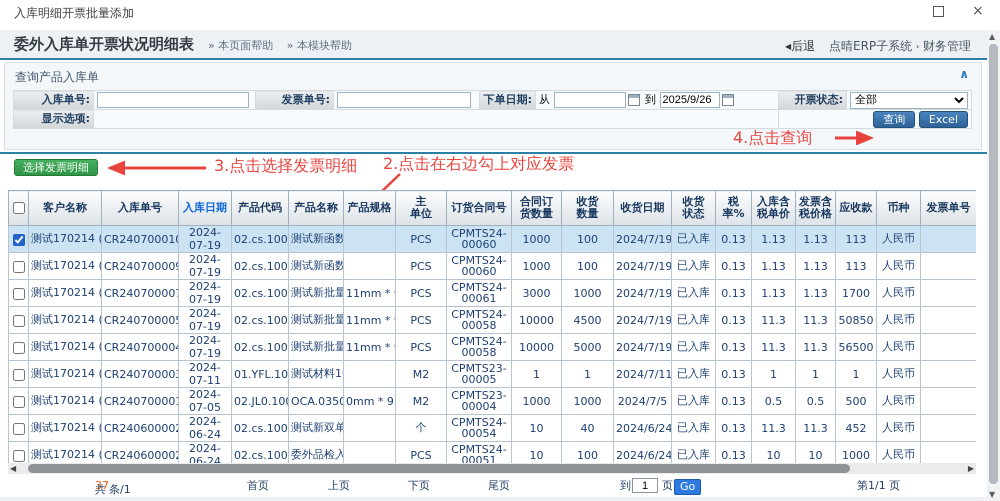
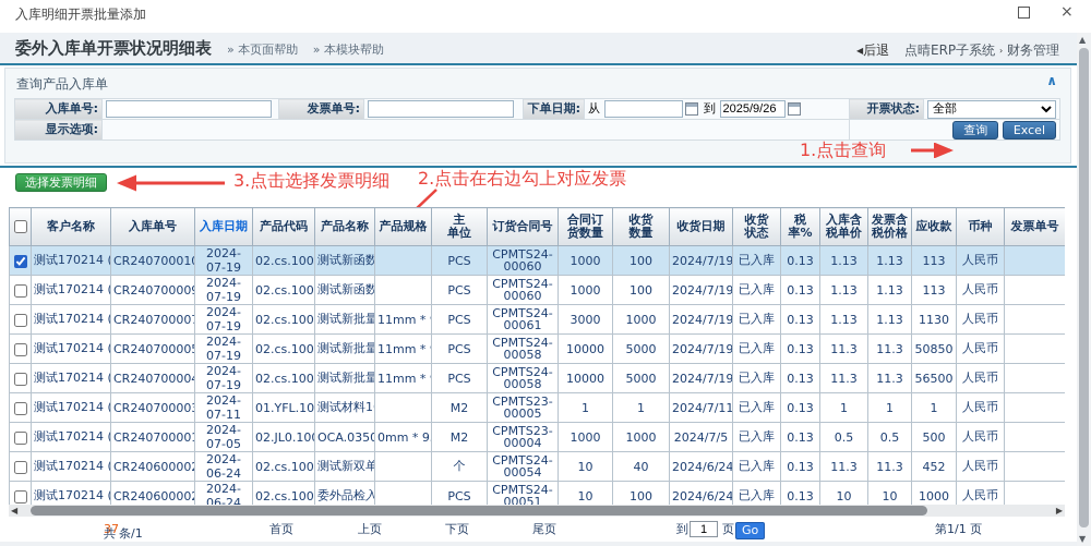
  入库明细开票批量添加
  ×
  委外入库单开票状况明细表
  » 本页面帮助 » 本模块帮助
  ◀后退 点晴ERP子系统 › 财务管理
  查询产品入库单
  ∧
  入库单号:		发票单号:		下单日期:	从 到 2025/9/26	开票状态:	全部
  显示选项:		查询 Excel
- 4.点击查询
+ 1.点击查询
  选择发票明细
  3.点击选择发票明细
  2.点击在右边勾上对应发票
  	客户名称	入库单号	入库日期	产品代码	产品名称	产品规格	主 单位	订货合同号	合同订 货数量	收货 数量	收货日期	收货 状态	税率%	入库含 税单价	发票含 税价格	应收款	币种	发票单号
  	测试170214 (	CR24070001	2024-07-19	02.cs.100	测试新函数		PCS	CPMTS24-00060	1000	100	2024/7/19	已入库	0.13	1.13	1.13	113	人民币
  	测试170214 (	CR24070000	2024-07-19	02.cs.100	测试新函数		PCS	CPMTS24-00060	1000	100	2024/7/19	已入库	0.13	1.13	1.13	113	人民币
- 	测试170214 (	CR24070000	2024-07-19	02.cs.100	测试新批量	11mm *	PCS	CPMTS24-00061	3000	1000	2024/7/19	已入库	0.13	1.13	1.13	1700	人民币
+ 	测试170214 (	CR24070000	2024-07-19	02.cs.100	测试新批量	11mm *	PCS	CPMTS24-00061	3000	1000	2024/7/19	已入库	0.13	1.13	1.13	1130	人民币
- 	测试170214 (	CR24070000	2024-07-19	02.cs.100	测试新批量	11mm *	PCS	CPMTS24-00058	10000	4500	2024/7/19	已入库	0.13	11.3	11.3	50850	人民币
+ 	测试170214 (	CR24070000	2024-07-19	02.cs.100	测试新批量	11mm *	PCS	CPMTS24-00058	10000	5000	2024/7/19	已入库	0.13	11.3	11.3	50850	人民币
  	测试170214 (	CR24070000	2024-07-19	02.cs.100	测试新批量	11mm *	PCS	CPMTS24-00058	10000	5000	2024/7/19	已入库	0.13	11.3	11.3	56500	人民币
  	测试170214 (	CR24070000	2024-07-11	01.YFL.10	测试材料1		M2	CPMTS23-00005	1	1	2024/7/11	已入库	0.13	1	1	1	人民币
  	测试170214 (	CR24070000	2024-07-05	02.JL0.10	OCA.0350	0mm * 9	M2	CPMTS23-00004	1000	1000	2024/7/5	已入库	0.13	0.5	0.5	500	人民币
  	测试170214 (	CR24060000	2024-06-24	02.cs.100	测试新双单		个	CPMTS24-00054	10	40	2024/6/24	已入库	0.13	11.3	11.3	452	人民币
  	测试170214 (	CR24060000	2024-06-24	02.cs.100	委外品检入		PCS	CPMTS24-00051	10	100	2024/6/24	已入库	0.13	10	10	1000	人民币
  ◀
  ▶
  共
  37
  条/1
  首页
  上页
  下页
  尾页
  到
  1
  页
  Go
  第1/1 页
  ▲
  ▼
